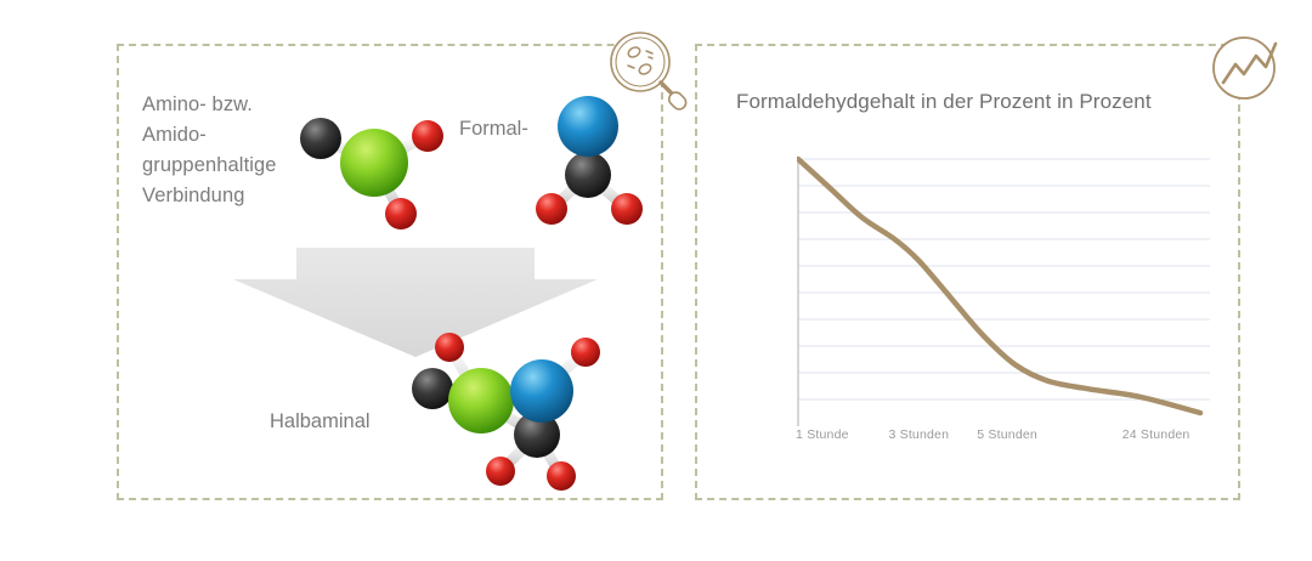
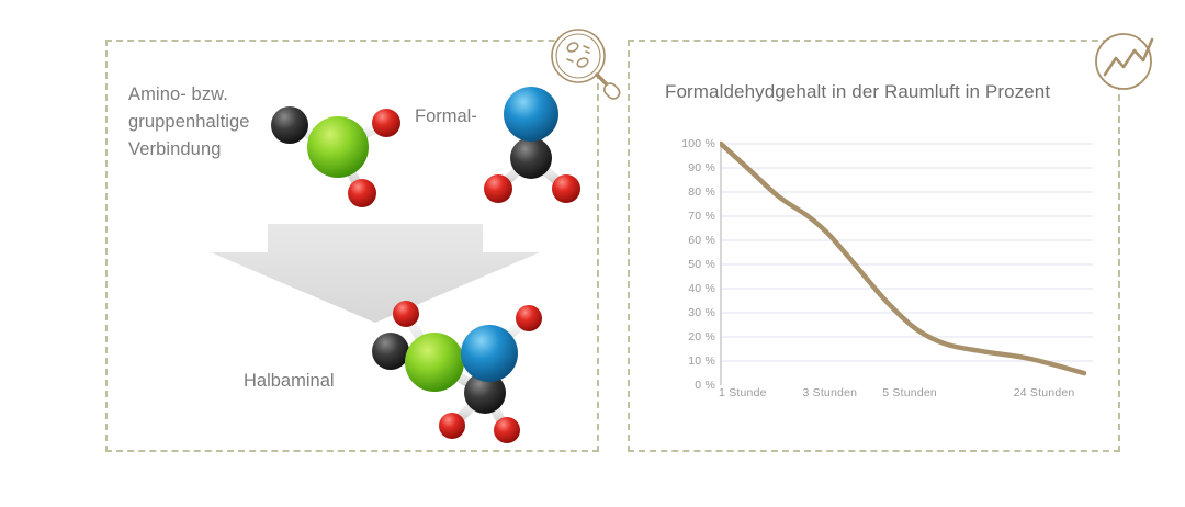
  Amino- bzw.
- Amido-
  gruppenhaltige
  Verbindung
  Formal-
  Halbaminal
- Formaldehydgehalt in der Prozent in Prozent
+ Formaldehydgehalt in der Raumluft in Prozent
+ 100 %
+ 90 %
+ 80 %
+ 70 %
+ 60 %
+ 50 %
+ 40 %
+ 30 %
+ 20 %
+ 10 %
+ 0 %
  1 Stunde
  3 Stunden
  5 Stunden
  24 Stunden
